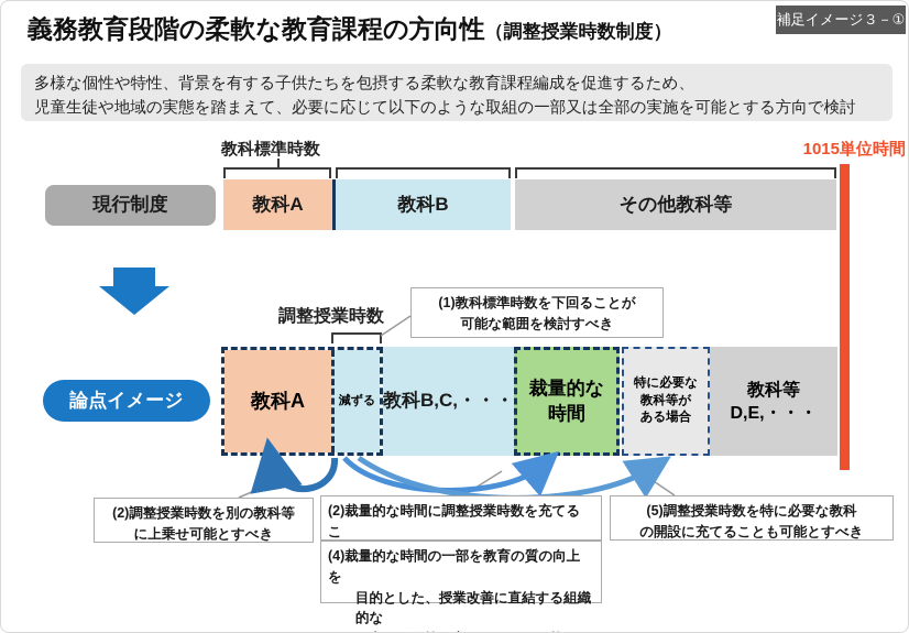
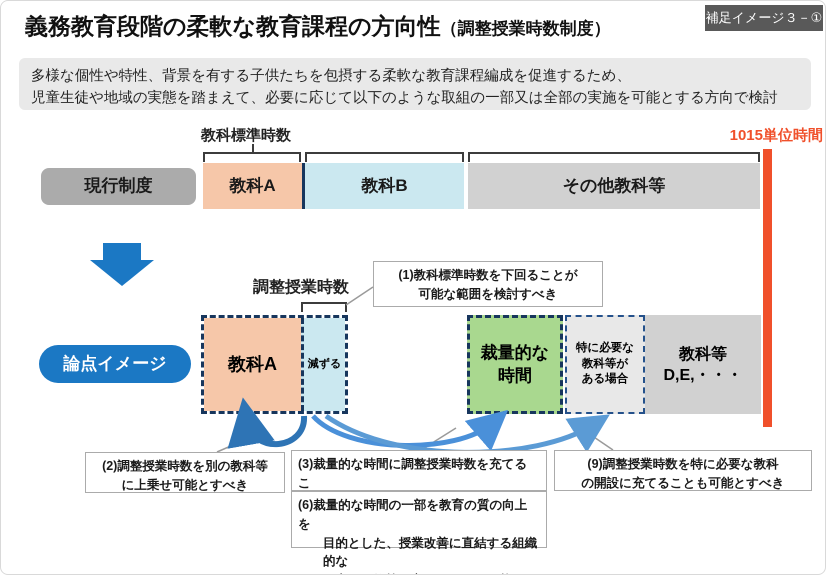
  補足イメージ３－①
  義務教育段階の柔軟な教育課程の方向性（調整授業時数制度）
  多様な個性や特性、背景を有する子供たちを包摂する柔軟な教育課程編成を促進するため、
  児童生徒や地域の実態を踏まえて、必要に応じて以下のような取組の一部又は全部の実施を可能とする方向で検討
  教科標準時数
  1015単位時間
  現行制度
  教科A
  教科B
  その他教科等
  調整授業時数
  (1)教科標準時数を下回ることが
  可能な範囲を検討すべき
  論点イメージ
  教科A
  減ずる
- 教科B,C,・・・
  裁量的な
  時間
  特に必要な
  教科等が
  ある場合
  教科等
  D,E,・・・
  (2)調整授業時数を別の教科等
  に上乗せ可能とすべき
- (2)裁量的な時間に調整授業時数を充てるこ
+ (3)裁量的な時間に調整授業時数を充てるこ
- (4)裁量的な時間の一部を教育の質の向上を
+ (6)裁量的な時間の一部を教育の質の向上を
  目的とした、授業改善に直結する組織的な
- (5)調整授業時数を特に必要な教科
+ (9)調整授業時数を特に必要な教科
  の開設に充てることも可能とすべき
